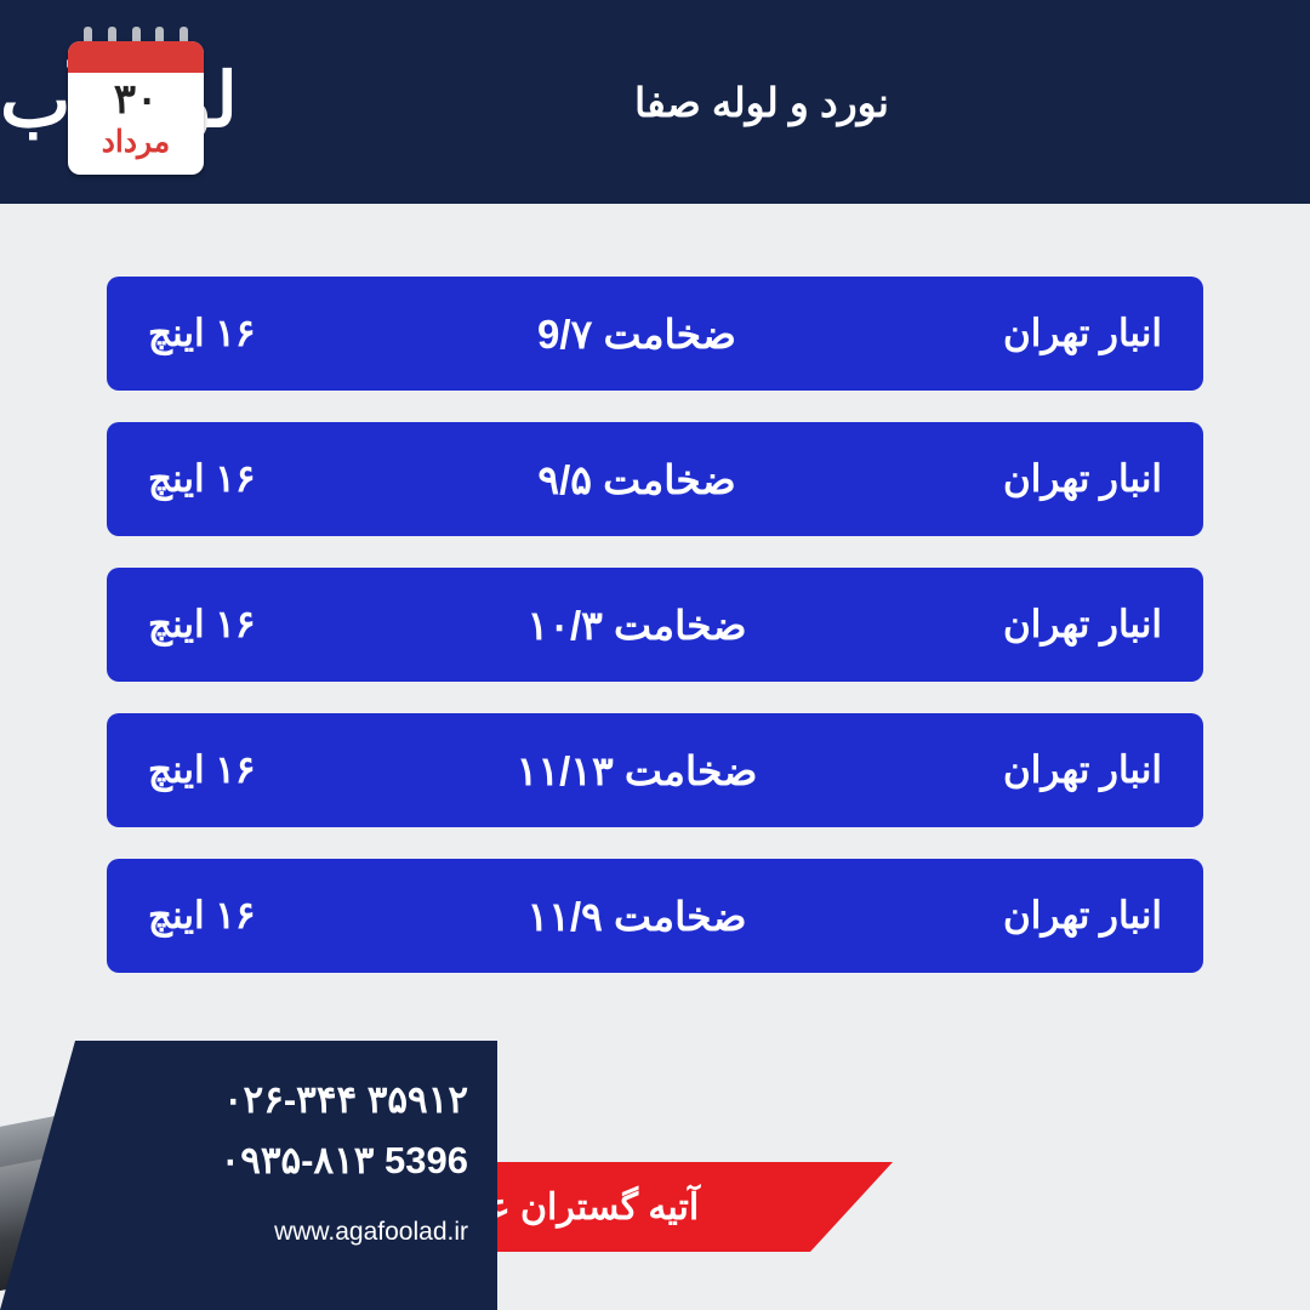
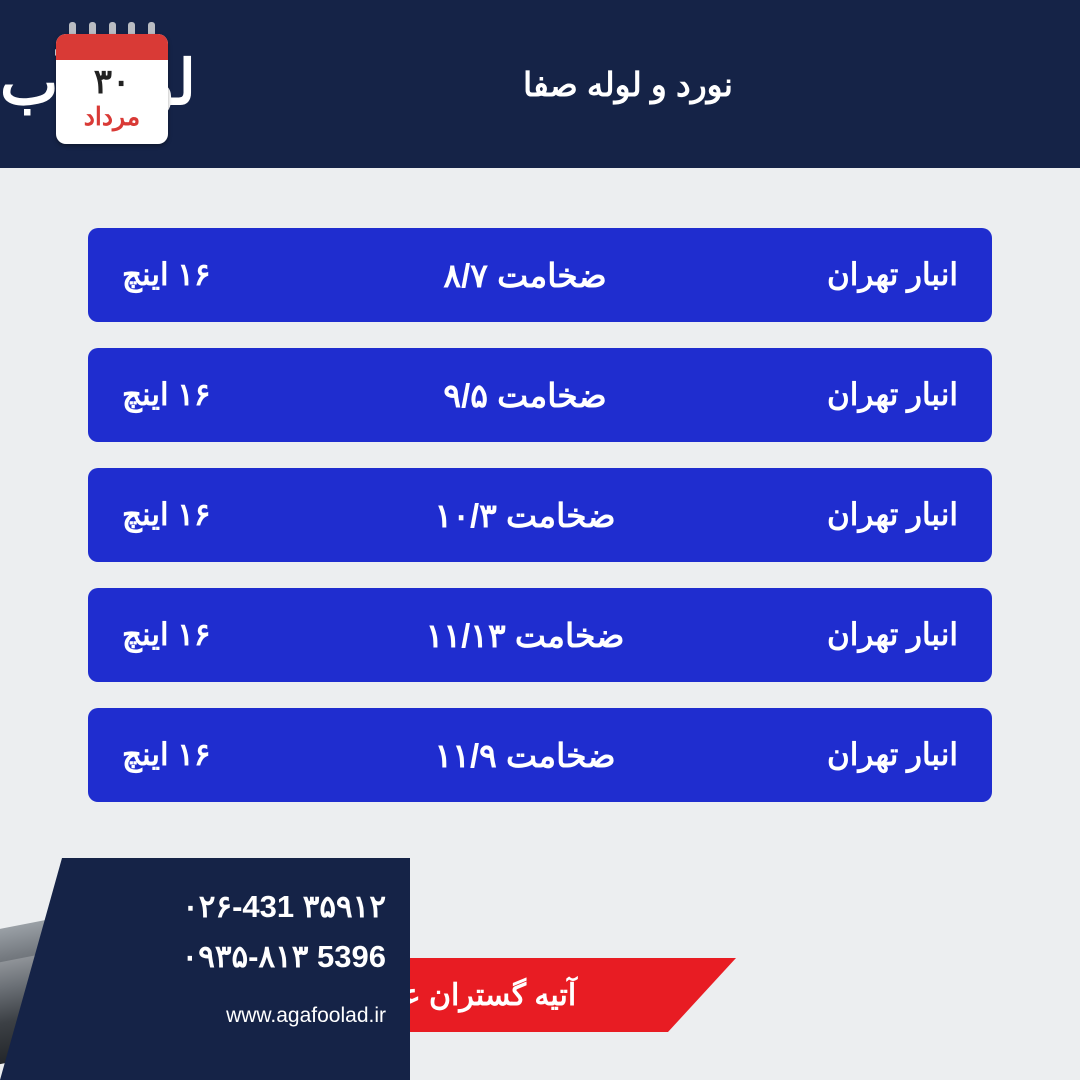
  نورد و لوله صفا
  ۳۰
  مرداد
  انبار تهران
- ضخامت 9/۷
+ ضخامت ۸/۷
  ۱۶ اینچ
  انبار تهران
  ضخامت ۹/۵
  ۱۶ اینچ
  انبار تهران
  ضخامت ۱۰/۳
  ۱۶ اینچ
  انبار تهران
  ضخامت ۱۱/۱۳
  ۱۶ اینچ
  انبار تهران
  ضخامت ۱۱/۹
  ۱۶ اینچ
- ۰۲۶-۳۴۴ ۳۵۹۱۲
+ ۰۲۶-431 ۳۵۹۱۲
  ۰۹۳۵-۸۱۳ 5396
  www.agafoolad.ir
